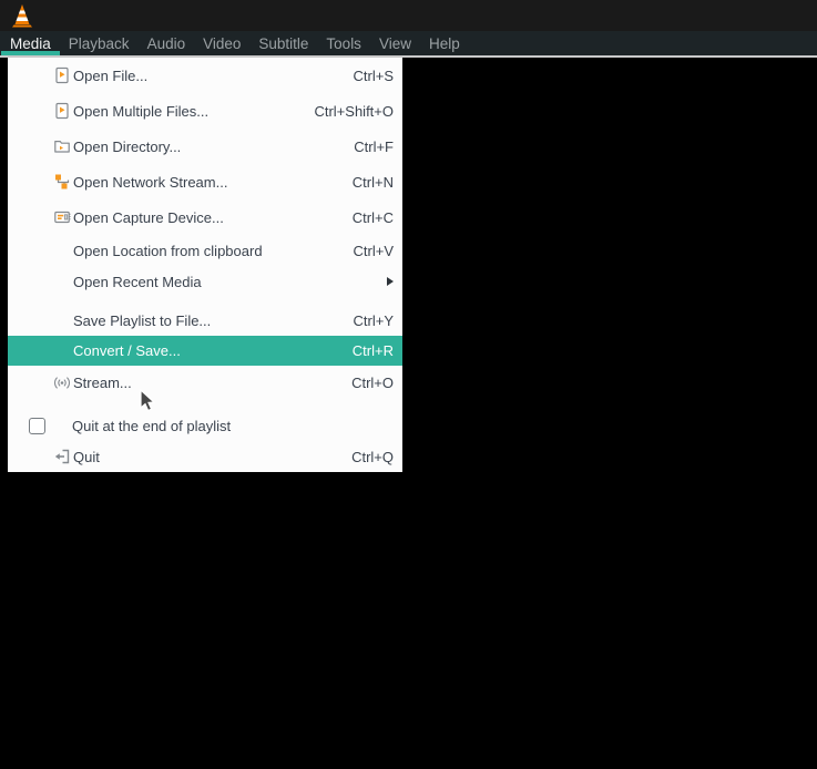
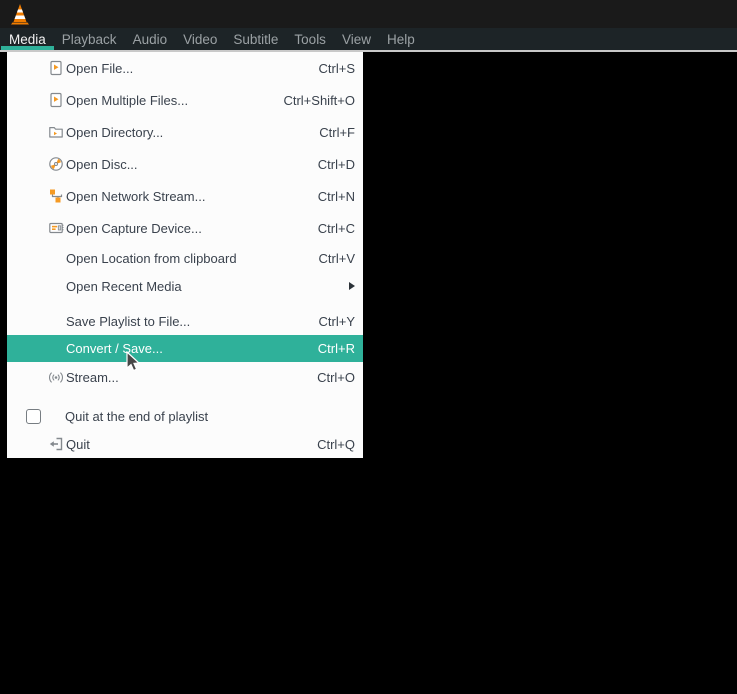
  Media
  Playback
  Audio
  Video
  Subtitle
  Tools
  View
  Help
  Open File...
  Ctrl+S
  Open Multiple Files...
  Ctrl+Shift+O
  Open Directory...
  Ctrl+F
+ Open Disc...
+ Ctrl+D
  Open Network Stream...
  Ctrl+N
  Open Capture Device...
  Ctrl+C
  Open Location from clipboard
  Ctrl+V
  Open Recent Media
  Save Playlist to File...
  Ctrl+Y
  Convert / Save...
  Ctrl+R
  Stream...
  Ctrl+O
  Quit at the end of playlist
  Quit
  Ctrl+Q
